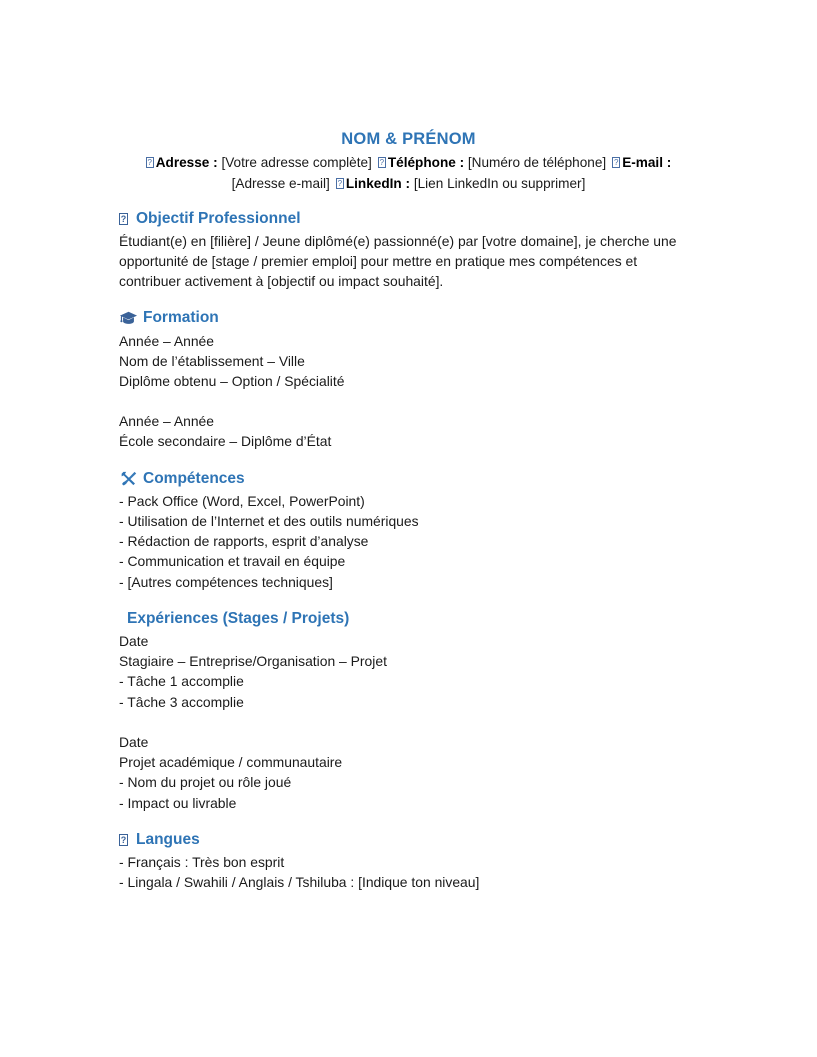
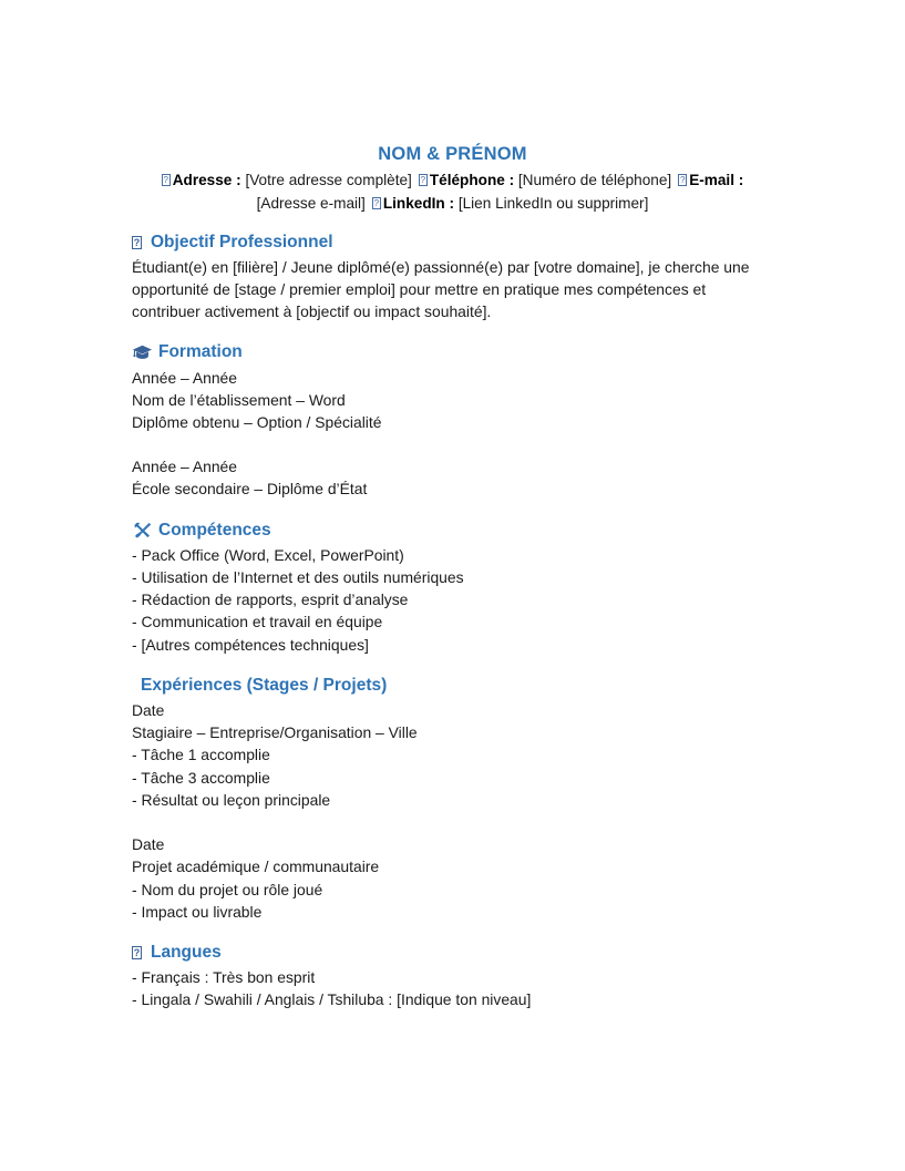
  NOM & PRÉNOM
  Adresse : [Votre adresse complète] Téléphone : [Numéro de téléphone] E-mail : [Adresse e-mail] LinkedIn : [Lien LinkedIn ou supprimer]
  Objectif Professionnel
  Étudiant(e) en [filière] / Jeune diplômé(e) passionné(e) par [votre domaine], je cherche une opportunité de [stage / premier emploi] pour mettre en pratique mes compétences et contribuer activement à [objectif ou impact souhaité].
  Formation
  Année – Année
- Nom de l’établissement – Ville
+ Nom de l’établissement – Word
  Diplôme obtenu – Option / Spécialité
  Année – Année
  École secondaire – Diplôme d’État
  Compétences
  - Pack Office (Word, Excel, PowerPoint)
  - Utilisation de l’Internet et des outils numériques
  - Rédaction de rapports, esprit d’analyse
  - Communication et travail en équipe
  - [Autres compétences techniques]
  Expériences (Stages / Projets)
  Date
- Stagiaire – Entreprise/Organisation – Projet
+ Stagiaire – Entreprise/Organisation – Ville
  - Tâche 1 accomplie
  - Tâche 3 accomplie
+ - Résultat ou leçon principale
  Date
  Projet académique / communautaire
  - Nom du projet ou rôle joué
  - Impact ou livrable
  Langues
  - Français : Très bon esprit
  - Lingala / Swahili / Anglais / Tshiluba : [Indique ton niveau]
